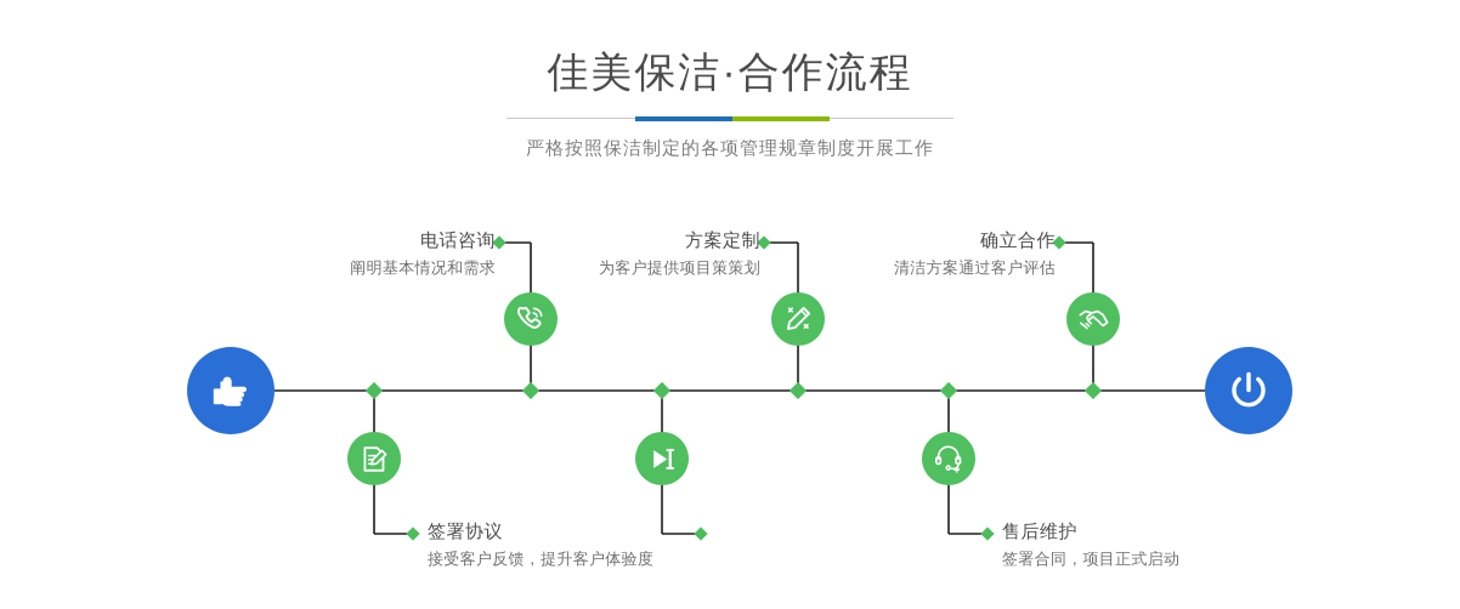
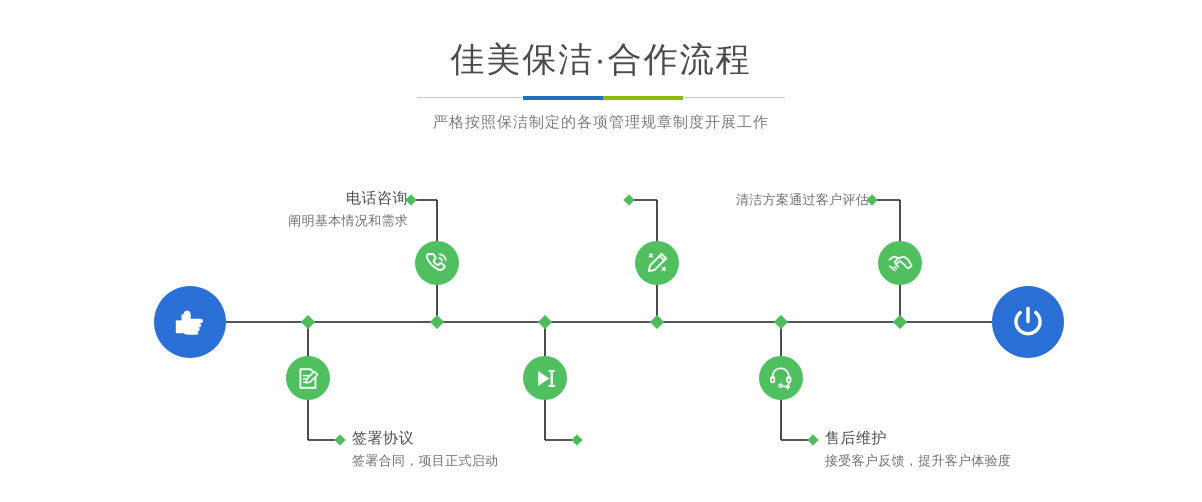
  佳美保洁·合作流程
  严格按照保洁制定的各项管理规章制度开展工作
  电话咨询
  阐明基本情况和需求
- 方案定制
- 为客户提供项目策策划
- 确立合作
  清洁方案通过客户评估
  签署协议
- 接受客户反馈，提升客户体验度
+ 签署合同，项目正式启动
  售后维护
- 签署合同，项目正式启动
+ 接受客户反馈，提升客户体验度
